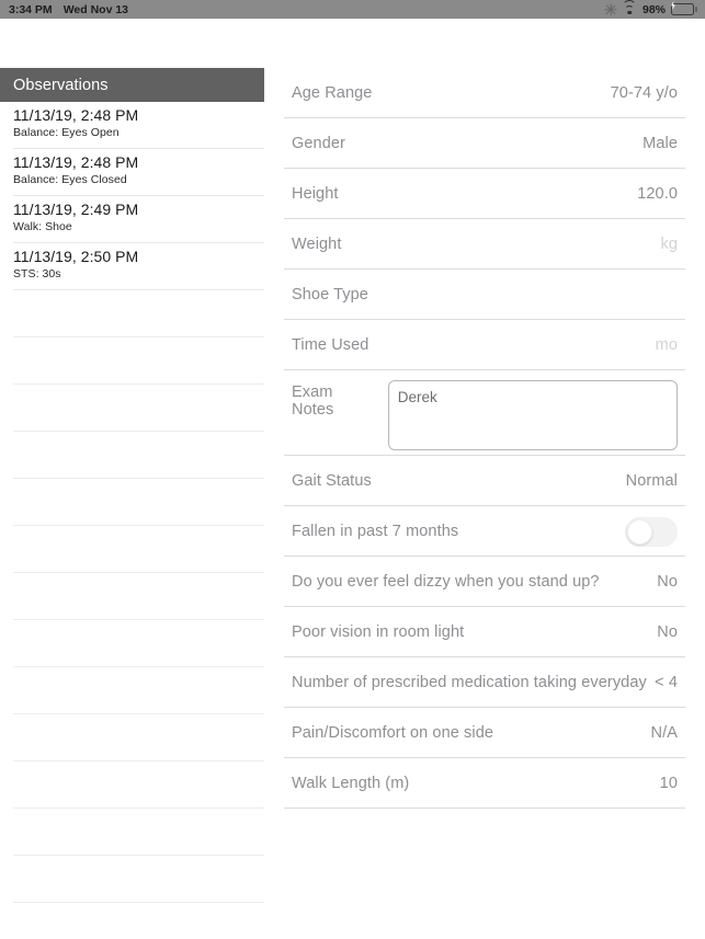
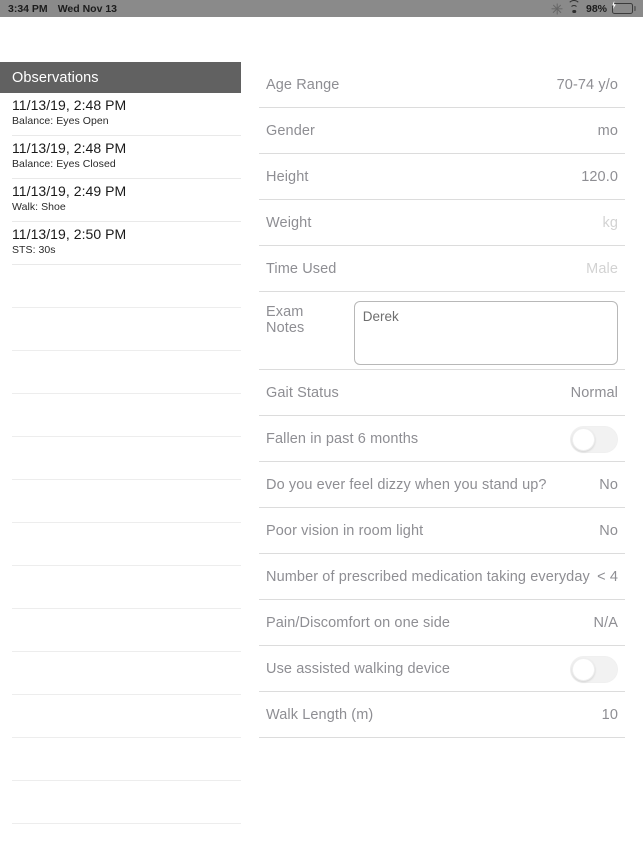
  3:34 PM
  Wed Nov 13
  98%
  Observations
  11/13/19, 2:48 PM
  Balance: Eyes Open
  11/13/19, 2:48 PM
  Balance: Eyes Closed
  11/13/19, 2:49 PM
  Walk: Shoe
  11/13/19, 2:50 PM
  STS: 30s
  Age Range
  70-74 y/o
  Gender
- Male
+ mo
  Height
  120.0
  Weight
  kg
- Shoe Type
  Time Used
- mo
+ Male
  Exam Notes
  Derek
  Gait Status
  Normal
- Fallen in past 7 months
+ Fallen in past 6 months
  Do you ever feel dizzy when you stand up?
  No
  Poor vision in room light
  No
  Number of prescribed medication taking everyday
  < 4
  Pain/Discomfort on one side
  N/A
+ Use assisted walking device
  Walk Length (m)
  10
